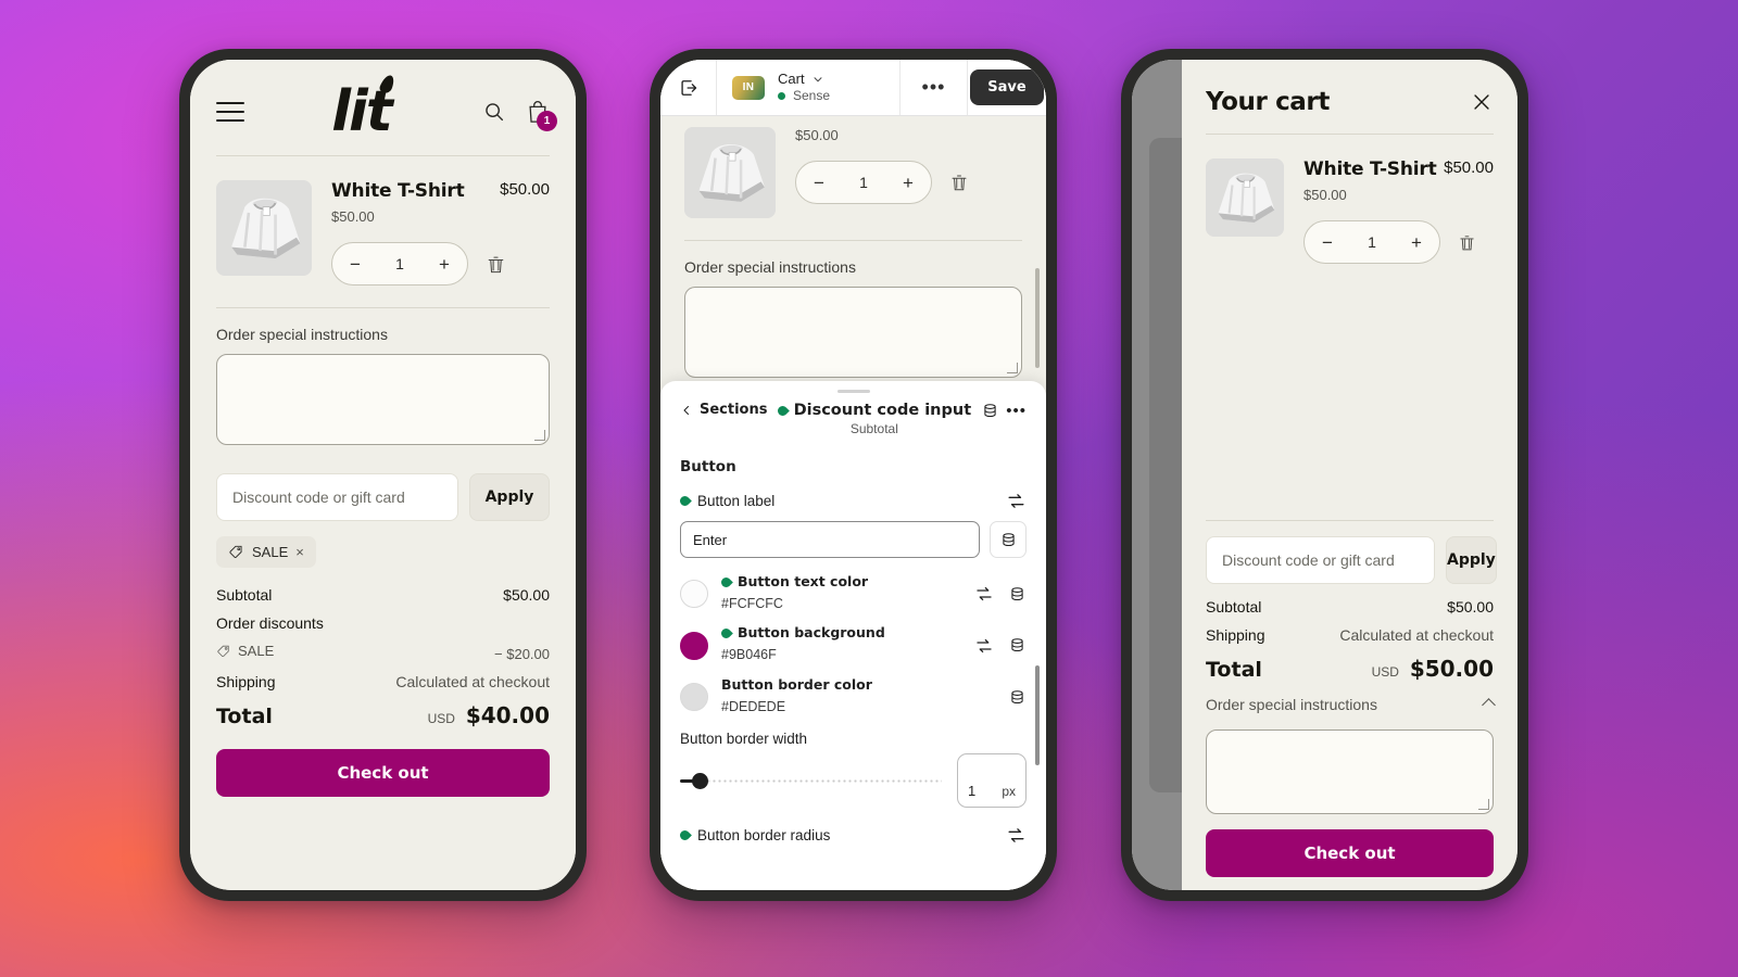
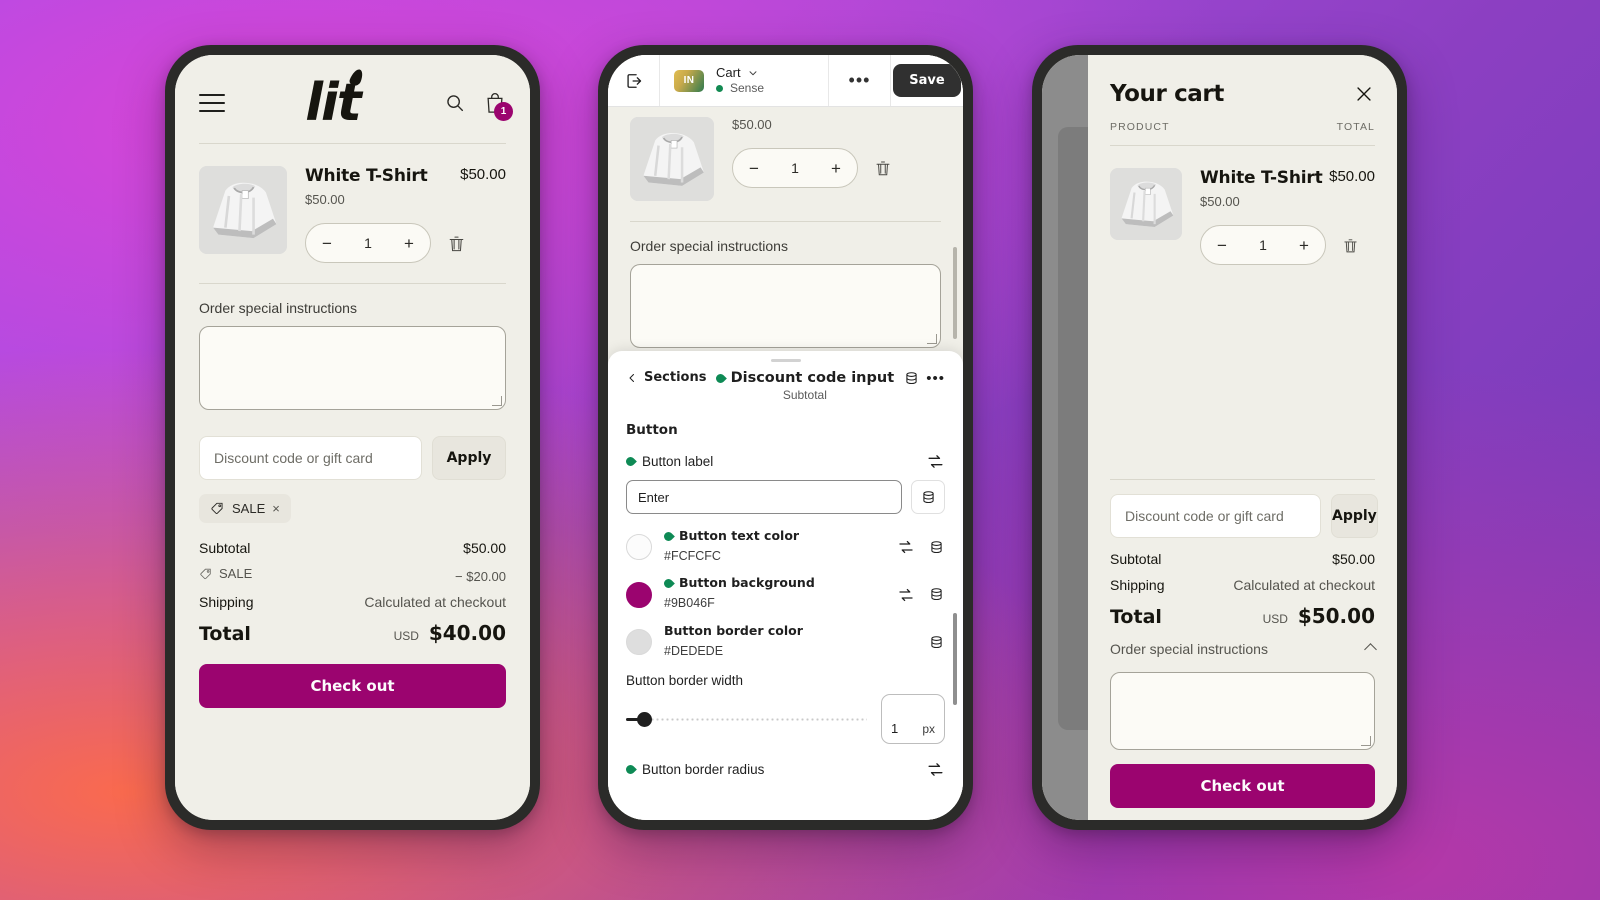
  lit
  1
  White T-Shirt
  $50.00
  $50.00
  −
  1
  +
  Order special instructions
  Discount code or gift card
  Apply
  SALE
  ×
  Subtotal
  $50.00
- Order discounts
  SALE
  − $20.00
  Shipping
  Calculated at checkout
  Total
  USD $40.00
  Check out
  IN
  Cart
  Sense
  •••
  Save
  $50.00
  −
  1
  +
  Order special instructions
  Sections
  Discount code input
  Subtotal
  •••
  Button
  Button label
  Enter
  Button text color
  #FCFCFC
  Button background
  #9B046F
  Button border color
  #DEDEDE
  Button border width
  1
  px
  Button border radius
  Your cart
+ PRODUCT
+ TOTAL
  White T-Shirt
  $50.00
  $50.00
  −
  1
  +
  Discount code or gift card
  Apply
  Subtotal
  $50.00
  Shipping
  Calculated at checkout
  Total
  USD $50.00
  Order special instructions
  Check out
